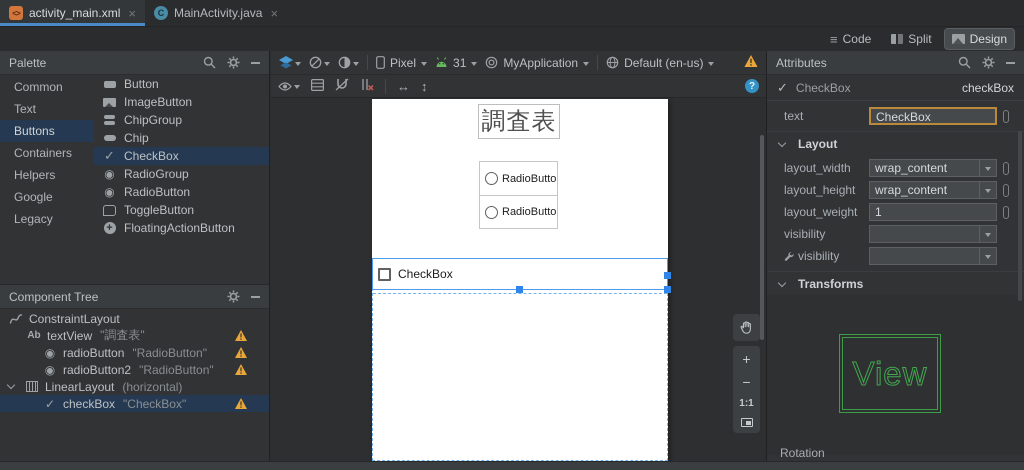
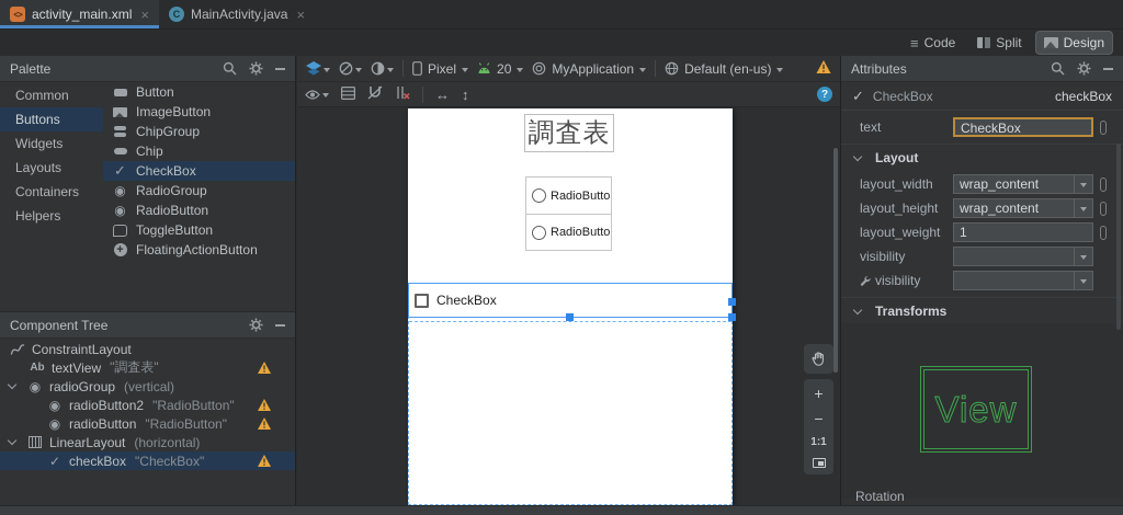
  activity_main.xml
  ×
  MainActivity.java
  ×
  Code
  Split
  Design
  Palette
  Common
- Text
  Buttons
+ Widgets
+ Layouts
  Containers
  Helpers
- Google
- Legacy
  Button
  ImageButton
  ChipGroup
  Chip
  CheckBox
  RadioGroup
  RadioButton
  ToggleButton
  FloatingActionButton
  Component Tree
  ConstraintLayout
  textView
  "調査表"
+ radioGroup
+ (vertical)
- radioButton
+ radioButton2
  "RadioButton"
- radioButton2
+ radioButton
  "RadioButton"
  LinearLayout
  (horizontal)
  checkBox
  "CheckBox"
  Pixel
- 31
+ 20
  MyApplication
  Default (en-us)
  ↔
  ↕
  調査表
  RadioButto
  RadioButto
  CheckBox
  +
  −
  1:1
  Attributes
  CheckBox
  checkBox
  text
  CheckBox
  Layout
  layout_width
  wrap_content
  layout_height
  wrap_content
  layout_weight
  1
  visibility
  visibility
  Transforms
  View
  Rotation
